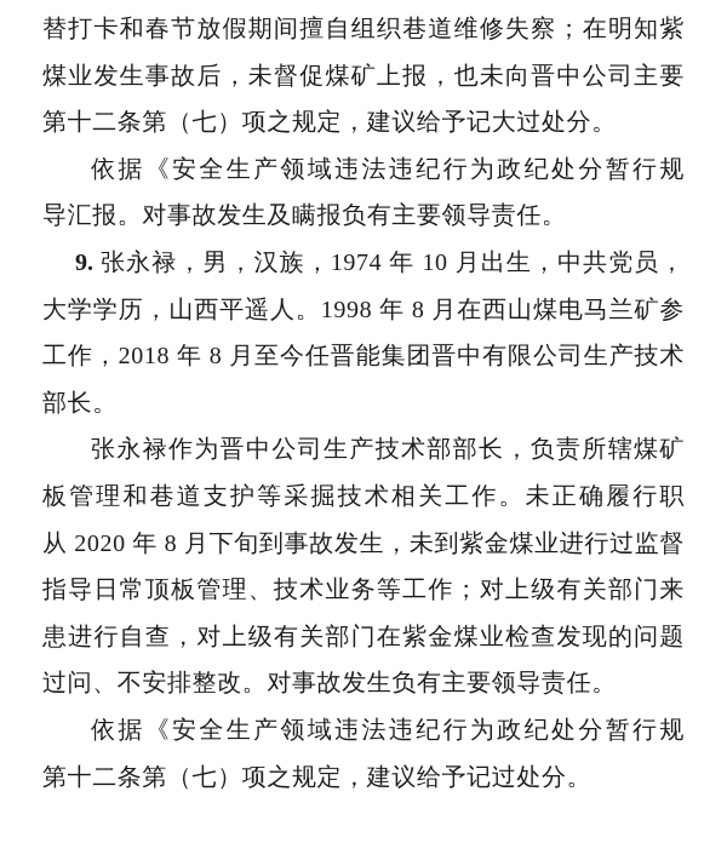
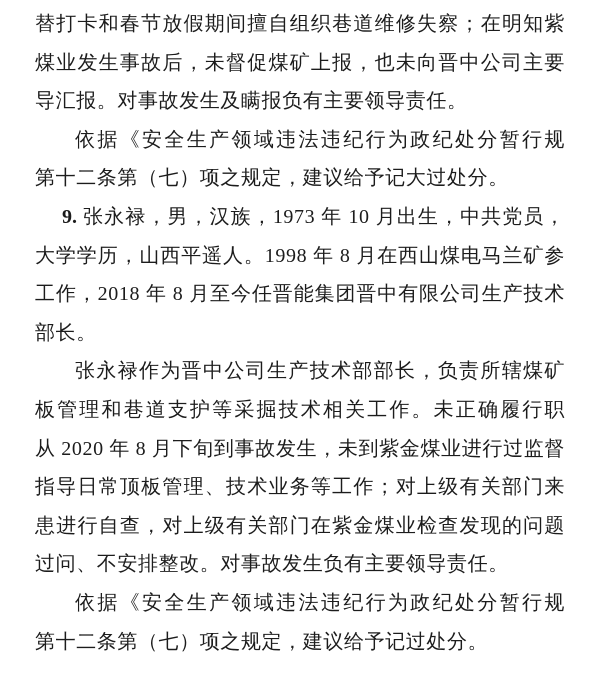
  替打卡和春节放假期间擅自组织巷道维修失察；在明知紫
  煤业发生事故后，未督促煤矿上报，也未向晋中公司主要
- 第十二条第（七）项之规定，建议给予记大过处分。
+ 导汇报。对事故发生及瞒报负有主要领导责任。
  依据《安全生产领域违法违纪行为政纪处分暂行规
- 导汇报。对事故发生及瞒报负有主要领导责任。
+ 第十二条第（七）项之规定，建议给予记大过处分。
- 9. 张永禄，男，汉族，1974 年 10 月出生，中共党员，
+ 9. 张永禄，男，汉族，1973 年 10 月出生，中共党员，
  大学学历，山西平遥人。1998 年 8 月在西山煤电马兰矿参
  工作，2018 年 8 月至今任晋能集团晋中有限公司生产技术
  部长。
  张永禄作为晋中公司生产技术部部长，负责所辖煤矿
  板管理和巷道支护等采掘技术相关工作。未正确履行职
  从 2020 年 8 月下旬到事故发生，未到紫金煤业进行过监督
  指导日常顶板管理、技术业务等工作；对上级有关部门来
  患进行自查，对上级有关部门在紫金煤业检查发现的问题
  过问、不安排整改。对事故发生负有主要领导责任。
  依据《安全生产领域违法违纪行为政纪处分暂行规
  第十二条第（七）项之规定，建议给予记过处分。
